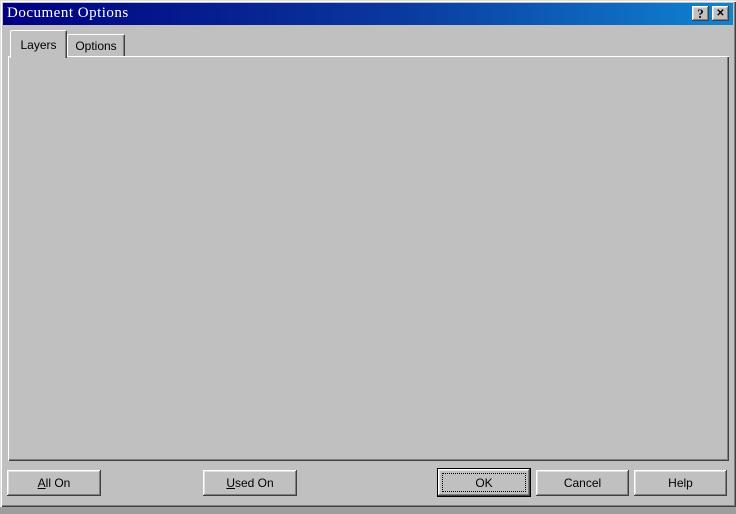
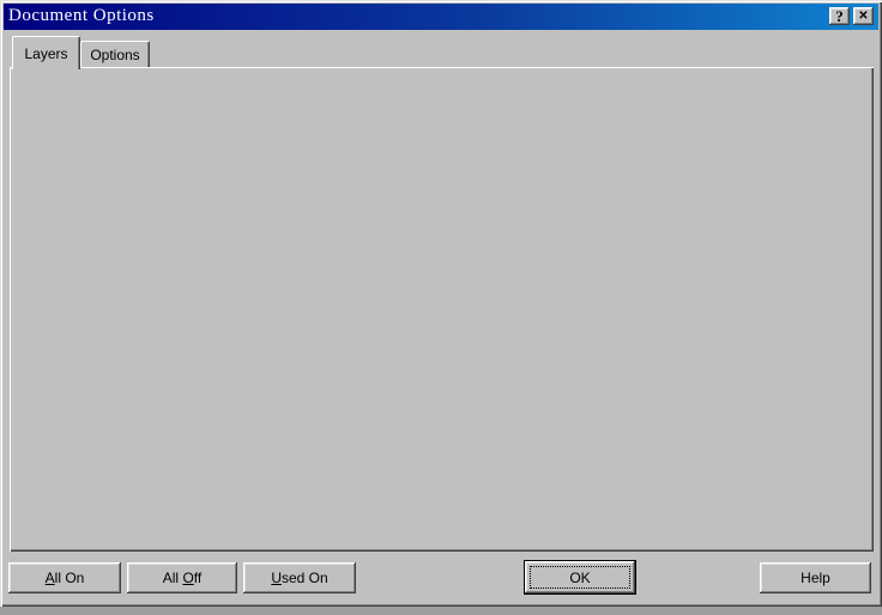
  Document Options
  ?
  ✕
  Layers
  Options
  All On
+ All Off
  Used On
  OK
- Cancel
  Help
